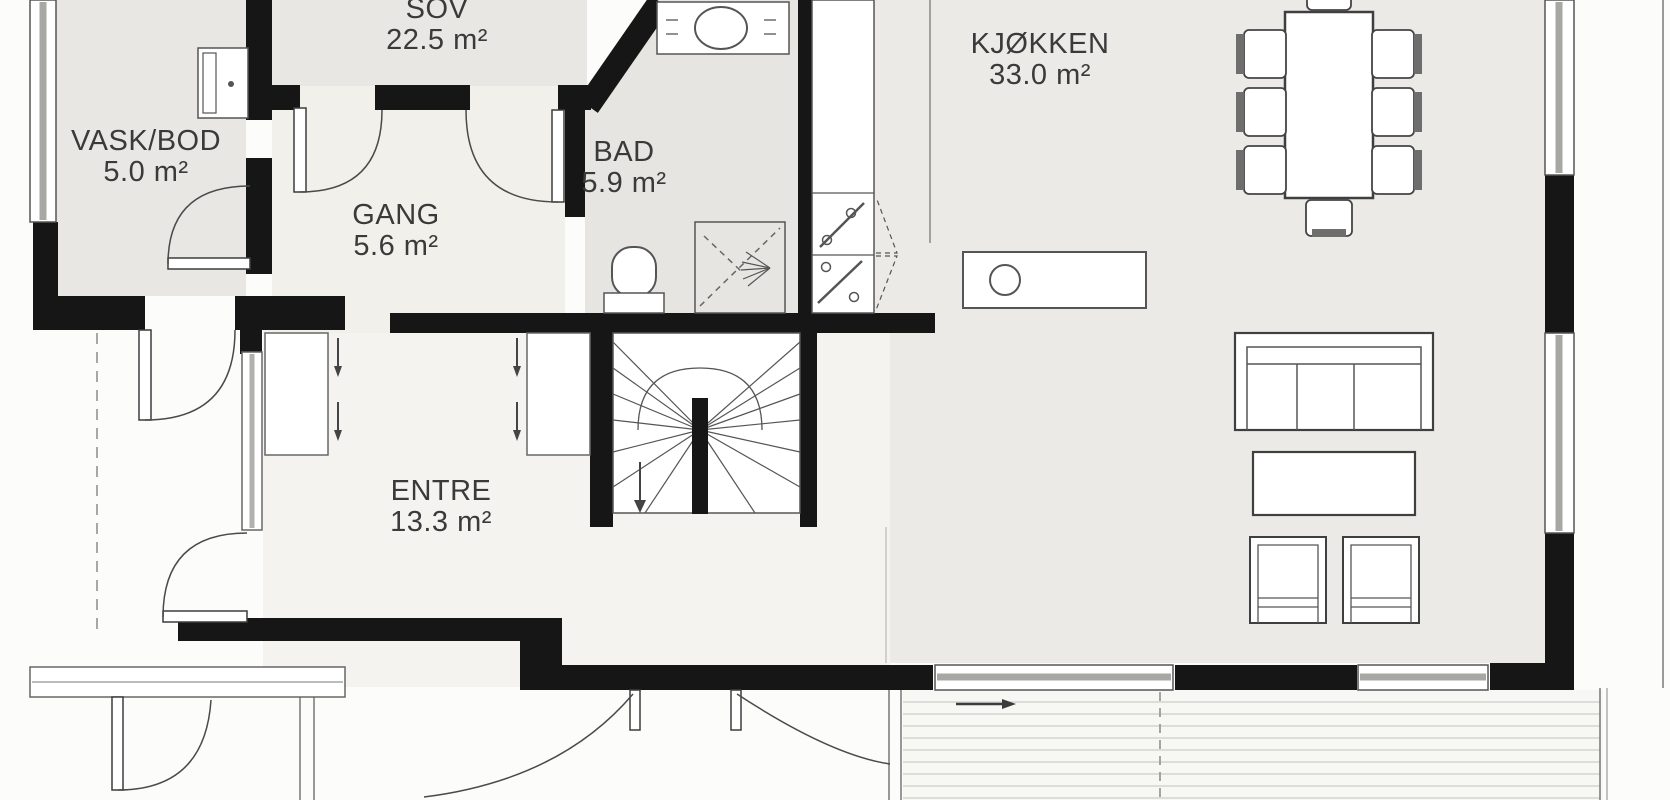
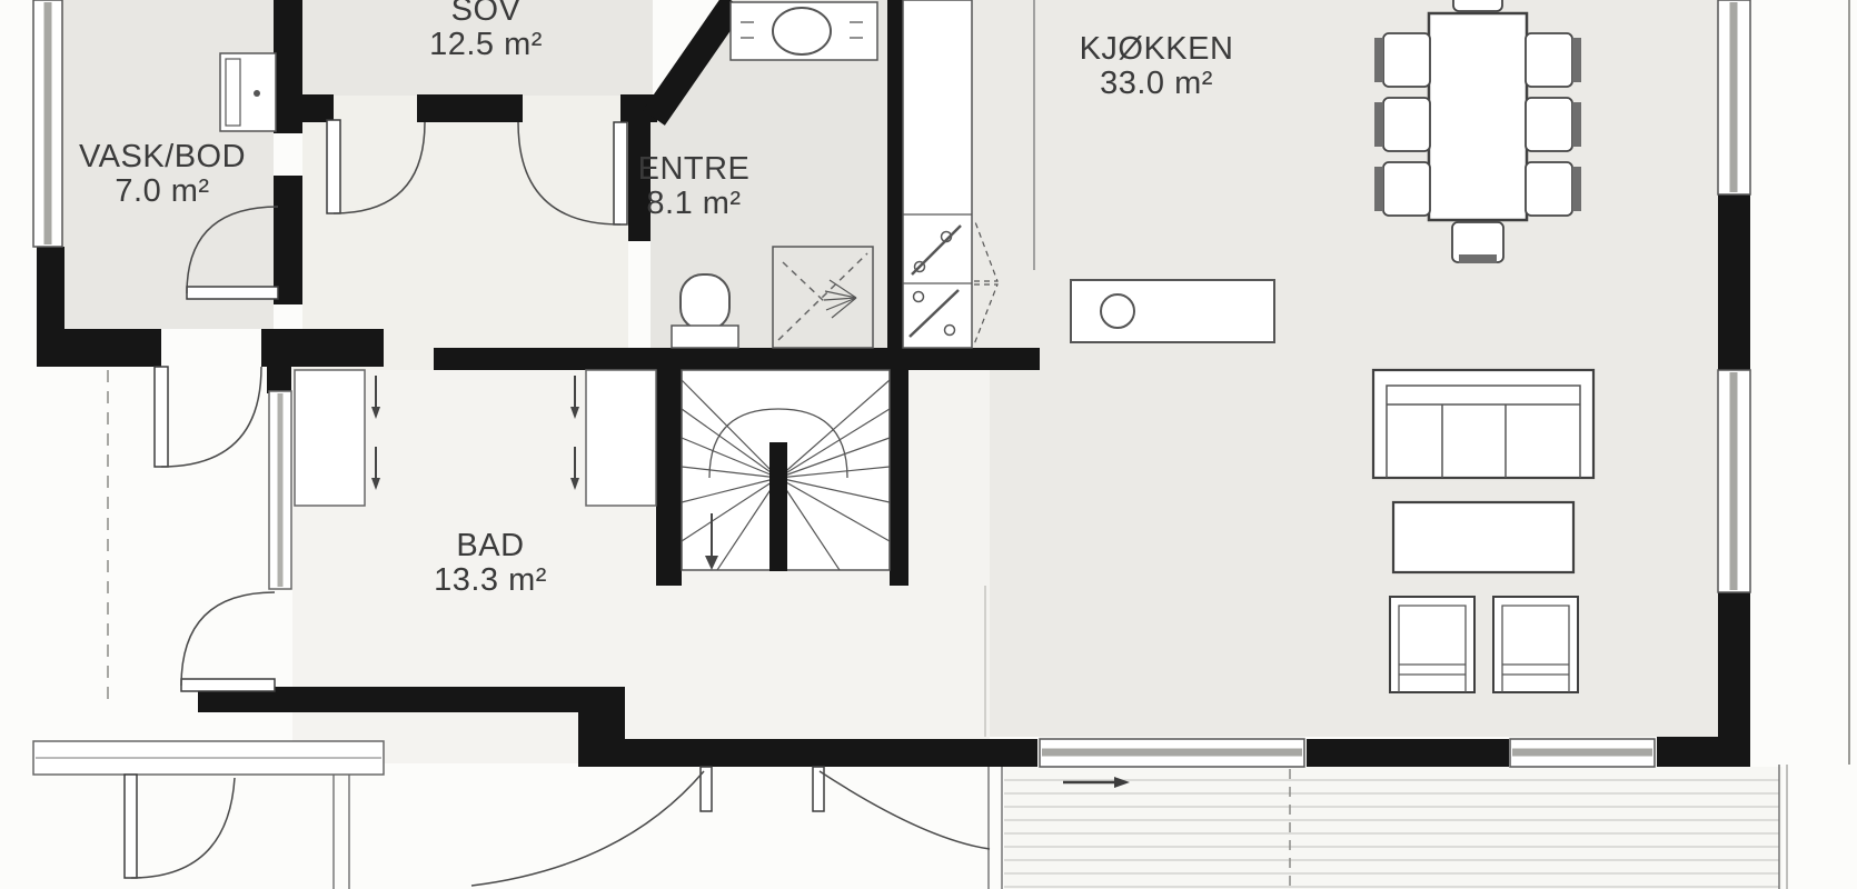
  VASK/BOD
- 5.0 m²
+ 7.0 m²
  SOV
- 22.5 m²
+ 12.5 m²
- GANG
- 5.6 m²
- BAD
+ ENTRE
- 5.9 m²
+ 8.1 m²
  KJØKKEN
  33.0 m²
- ENTRE
+ BAD
  13.3 m²
